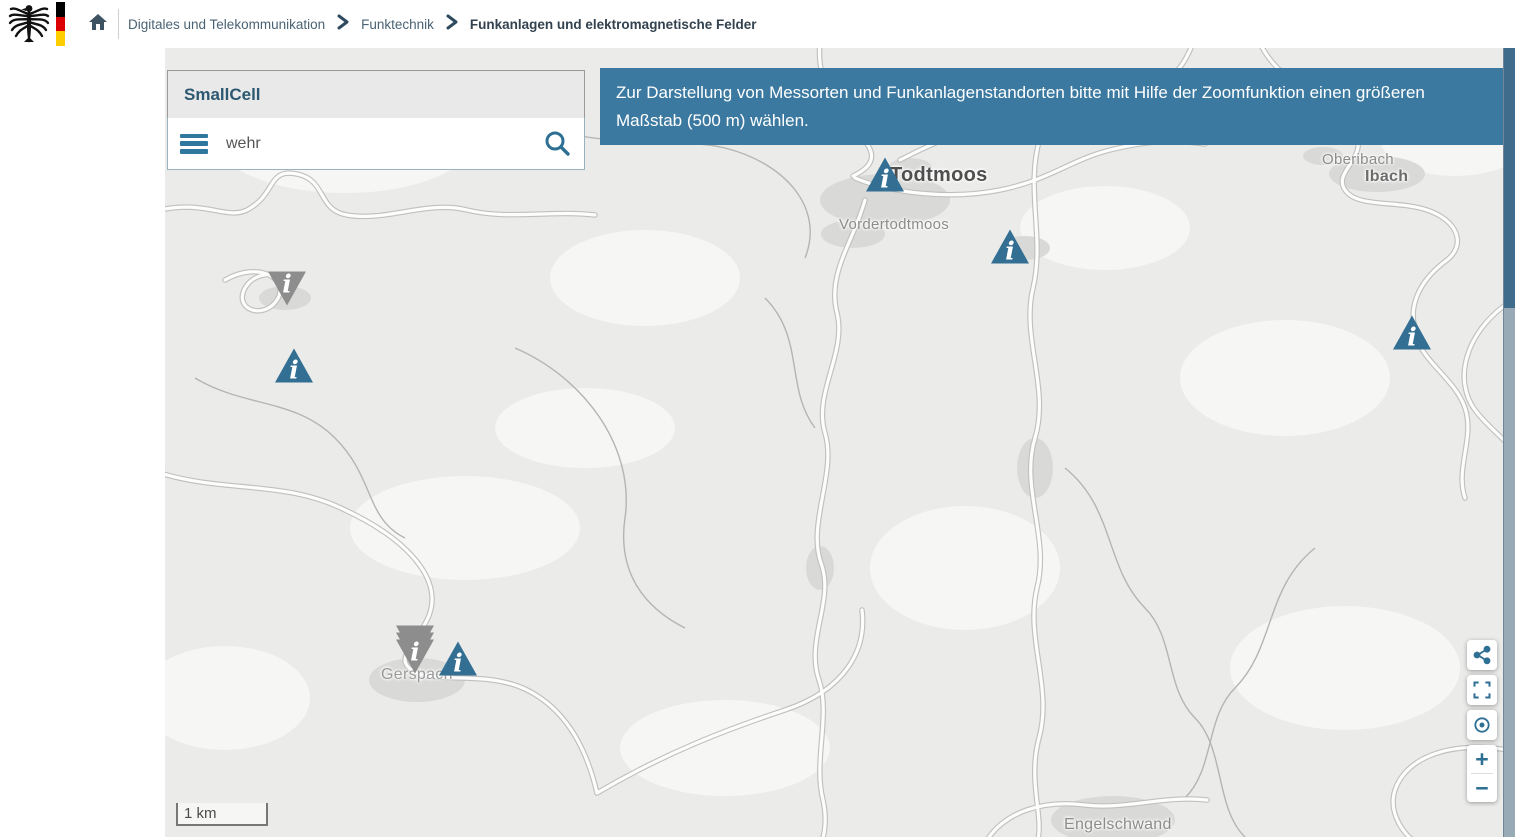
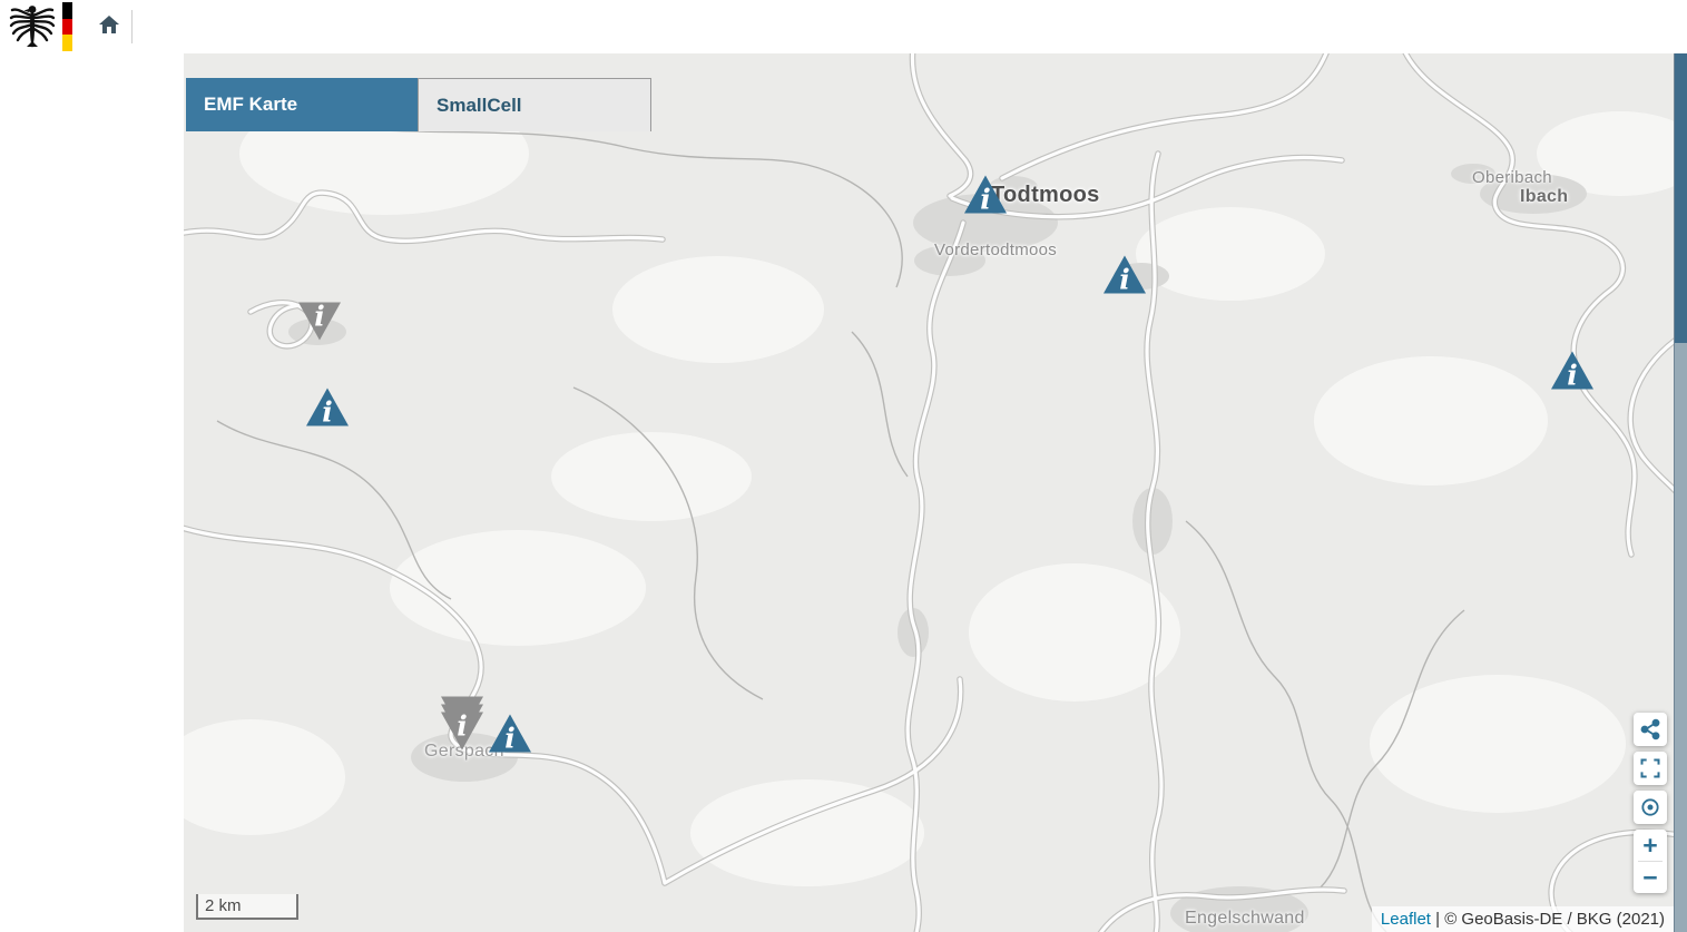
- Digitales und Telekommunikation
- Funktechnik
- Funkanlagen und elektromagnetische Felder
  Todtmoos
  Vordertodtmoos
  Oberibach
  Ibach
  Gerspac
  Engelschwand
  i
  i
  i
  i
  i
  i
  i
- 1 km
+ 2 km
+ Leaflet | © GeoBasis-DE / BKG (2021)
  +
  −
+ EMF Karte
  SmallCell
- wehr
- Zur Darstellung von Messorten und Funkanlagenstandorten bitte mit Hilfe der Zoomfunktion einen größeren Maßstab (500 m) wählen.
